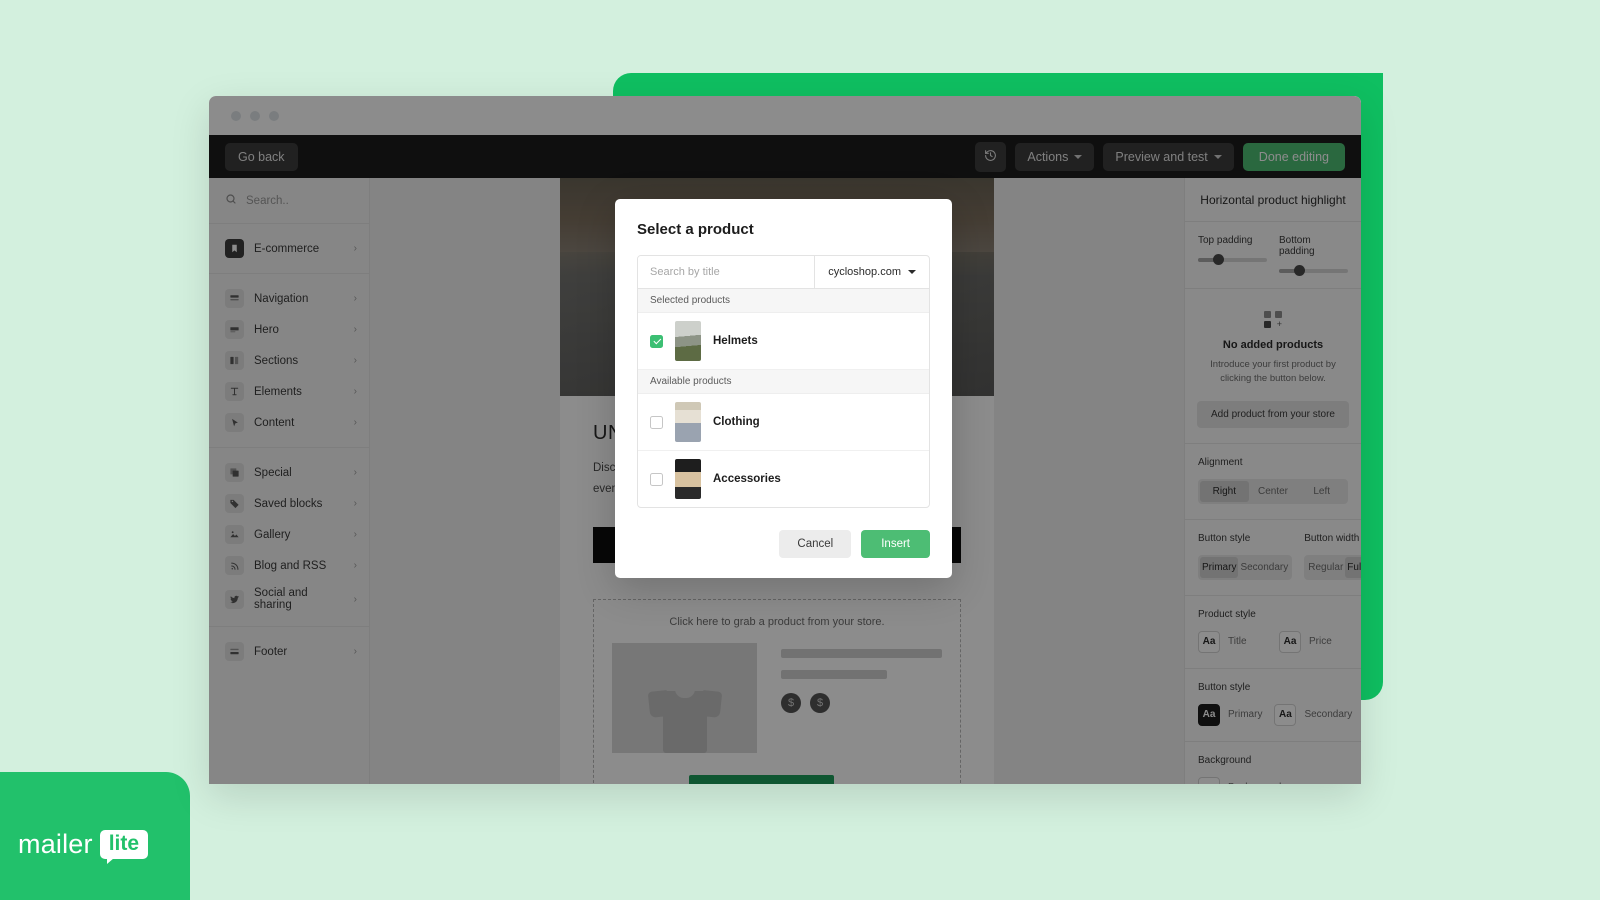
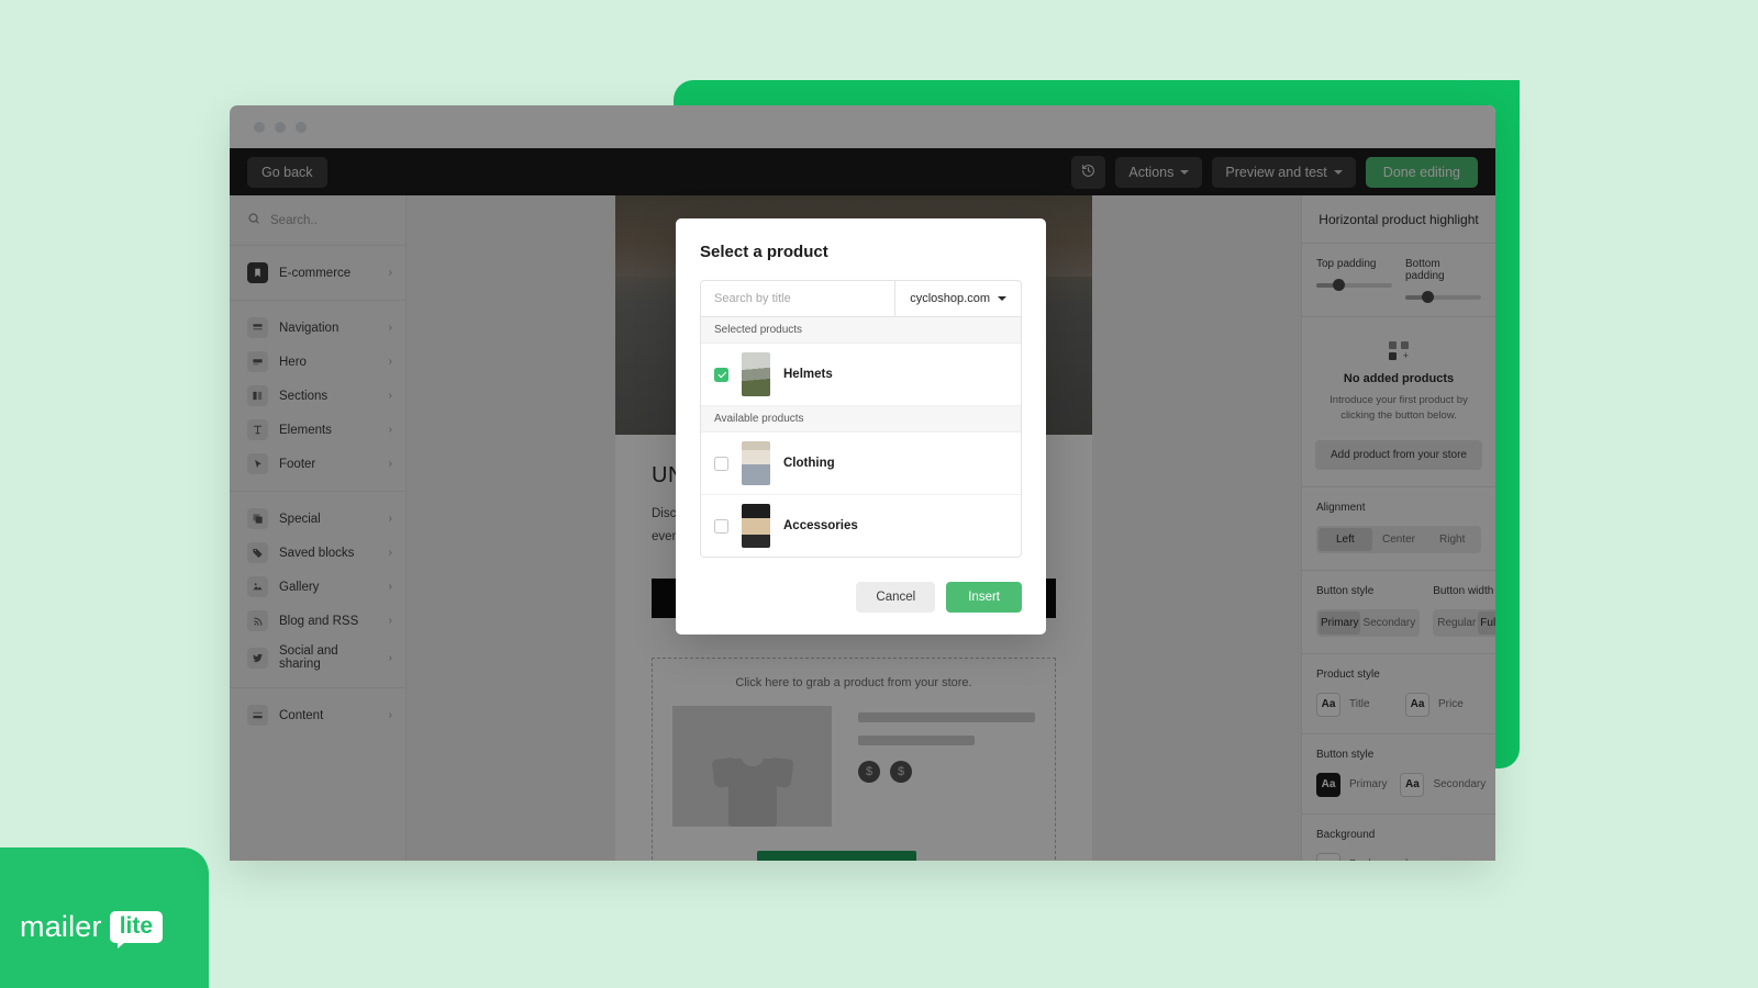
  mailer
  lite
  Go back
  Actions
  Preview and test
  Done editing
  Search..
  E-commerce
  ›
  Navigation
  ›
  Hero
  ›
  Sections
  ›
  Elements
  ›
- Content
+ Footer
  ›
  Special
  ›
  Saved blocks
  ›
  Gallery
  ›
  Blog and RSS
  ›
  Social and sharing
  ›
- Footer
+ Content
  ›
  Click here to grab a product from your store.
  $
  $
  Horizontal product highlight
  Top padding
  Bottom padding
  +
  No added products
  Introduce your first product by clicking the button below.
  Add product from your store
  Alignment
- Right
+ Left
  Center
- Left
+ Right
  Button style
  Primary
  Secondary
  Button width
  Regular
  Ful
  Product style
  Aa
  Title
  Aa
  Price
  Button style
  Aa
  Primary
  Aa
  Secondary
  Background
  Select a product
  Search by title
  cycloshop.com
  Selected products
  Helmets
  Available products
  Clothing
  Accessories
  Cancel
  Insert
